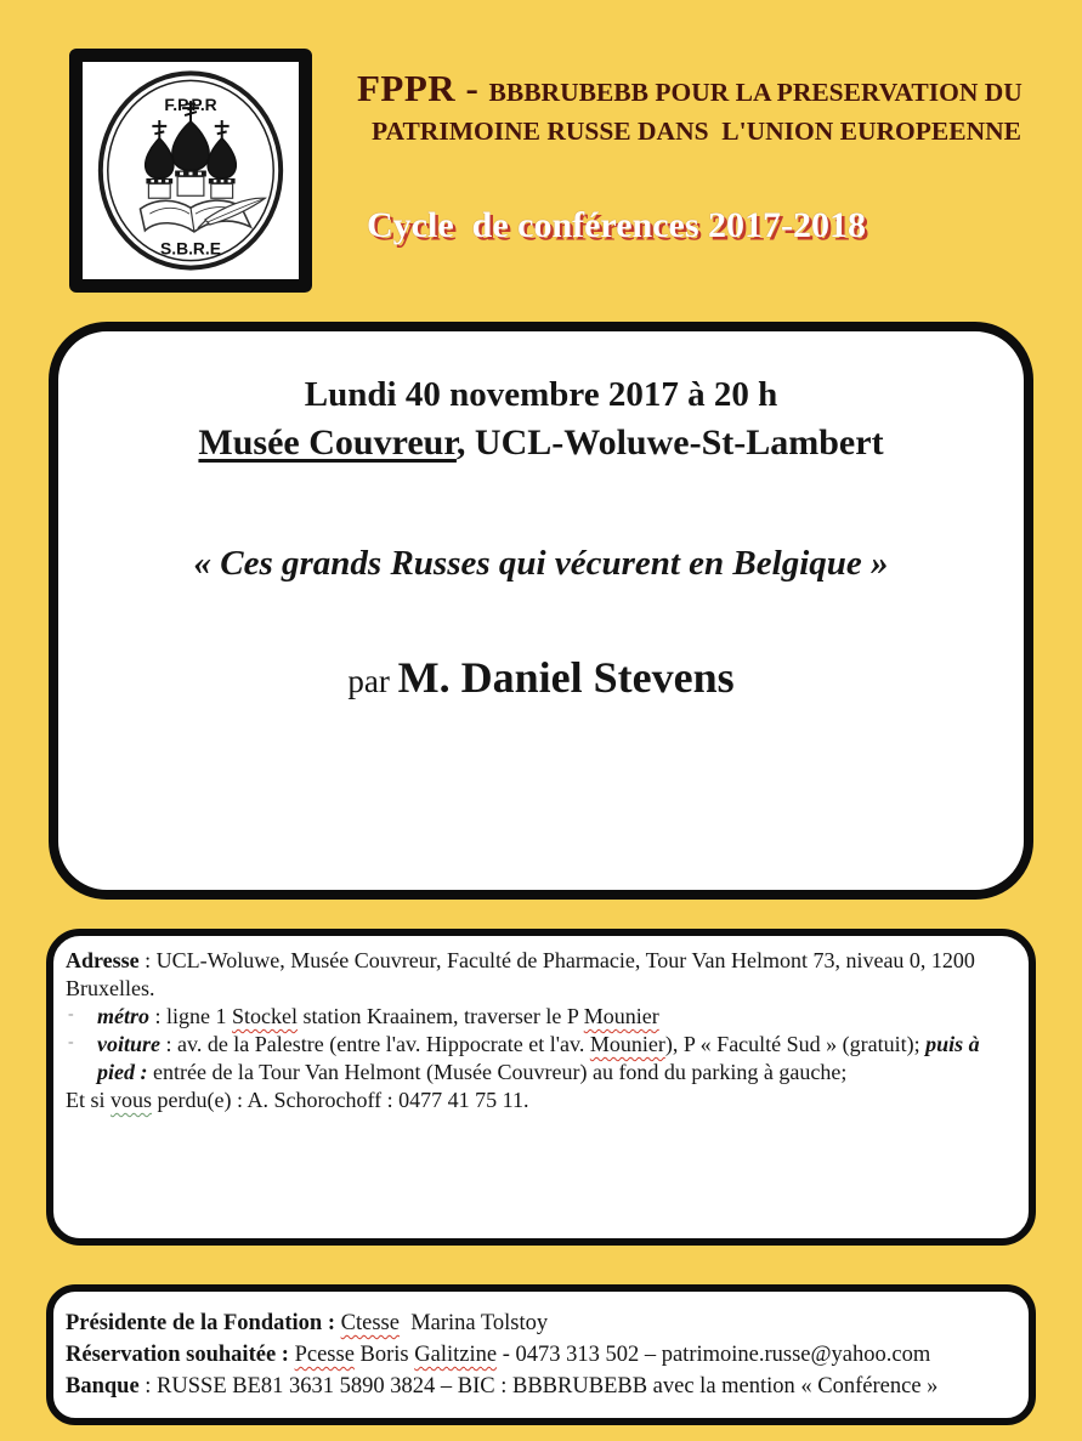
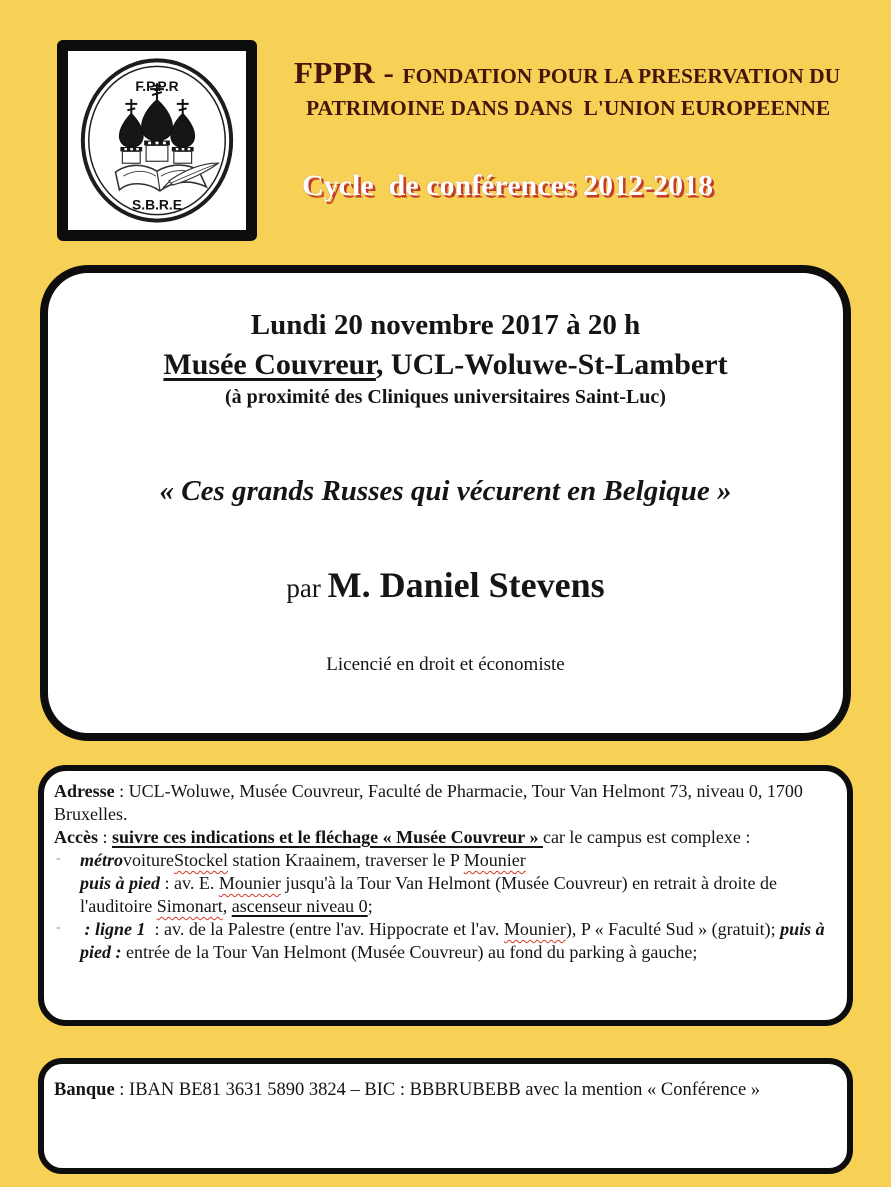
  F.PP.R
  S.B.R.E
- FPPR - BBBRUBEBB POUR LA PRESERVATION DU
+ FPPR - FONDATION POUR LA PRESERVATION DU
- PATRIMOINE RUSSE DANS L'UNION EUROPEENNE
+ PATRIMOINE DANS DANS L'UNION EUROPEENNE
- Cycle de conférences 2017-2018
+ Cycle de conférences 2012-2018
- Lundi 40 novembre 2017 à 20 h
+ Lundi 20 novembre 2017 à 20 h
  Musée Couvreur, UCL-Woluwe-St-Lambert
+ (à proximité des Cliniques universitaires Saint-Luc)
  « Ces grands Russes qui vécurent en Belgique »
  par M. Daniel Stevens
+ Licencié en droit et économiste
- Adresse : UCL-Woluwe, Musée Couvreur, Faculté de Pharmacie, Tour Van Helmont 73, niveau 0, 1200 Bruxelles.
+ Adresse : UCL-Woluwe, Musée Couvreur, Faculté de Pharmacie, Tour Van Helmont 73, niveau 0, 1700 Bruxelles.
+ Accès : suivre ces indications et le fléchage « Musée Couvreur » car le campus est complexe :
  -
- métro : ligne 1 Stockel station Kraainem, traverser le P Mounier
+ métrovoitureStockel station Kraainem, traverser le P Mounier
+ puis à pied : av. E. Mounier jusqu'à la Tour Van Helmont (Musée Couvreur) en retrait à droite de l'auditoire Simonart, ascenseur niveau 0;
  -
- voiture : av. de la Palestre (entre l'av. Hippocrate et l'av. Mounier), P « Faculté Sud » (gratuit); puis à pied : entrée de la Tour Van Helmont (Musée Couvreur) au fond du parking à gauche;
+ : ligne 1 : av. de la Palestre (entre l'av. Hippocrate et l'av. Mounier), P « Faculté Sud » (gratuit); puis à pied : entrée de la Tour Van Helmont (Musée Couvreur) au fond du parking à gauche;
- Et si vous perdu(e) : A. Schorochoff : 0477 41 75 11.
- Présidente de la Fondation : Ctesse Marina Tolstoy
- Réservation souhaitée : Pcesse Boris Galitzine - 0473 313 502 – patrimoine.russe@yahoo.com
- Banque : RUSSE BE81 3631 5890 3824 – BIC : BBBRUBEBB avec la mention « Conférence »
+ Banque : IBAN BE81 3631 5890 3824 – BIC : BBBRUBEBB avec la mention « Conférence »
